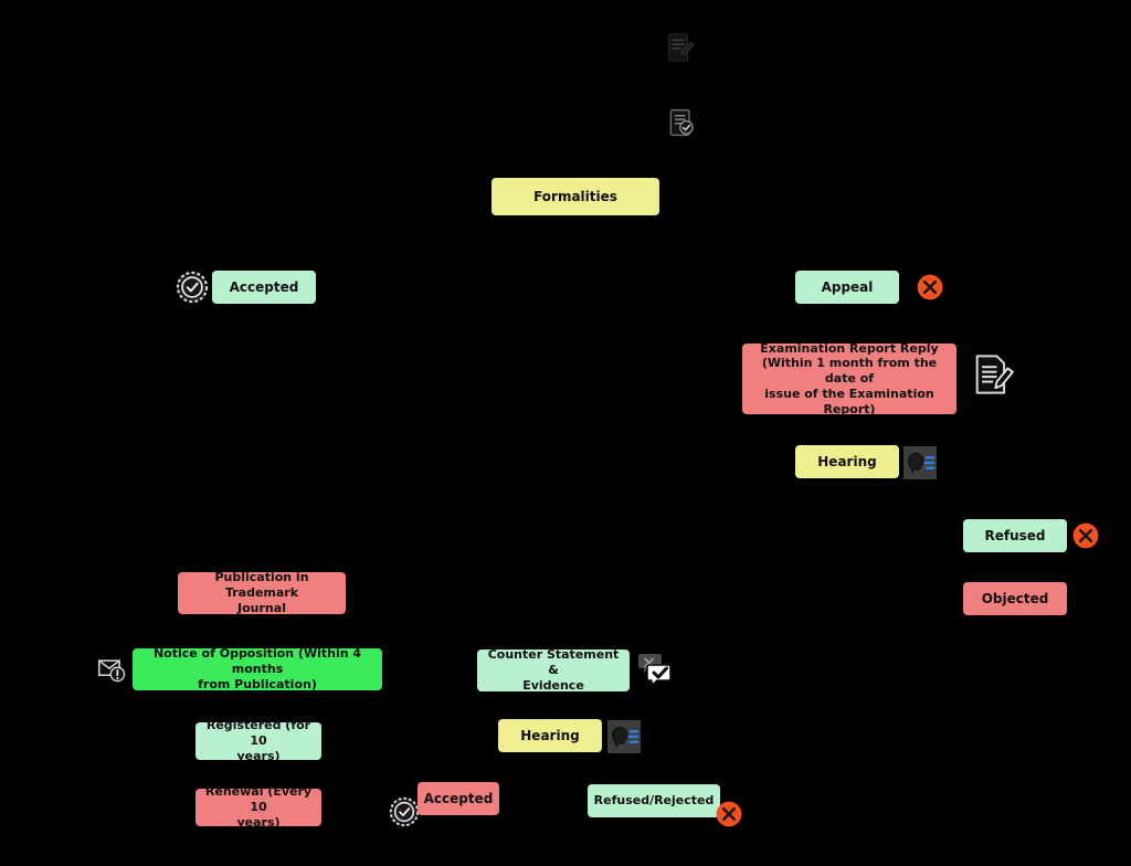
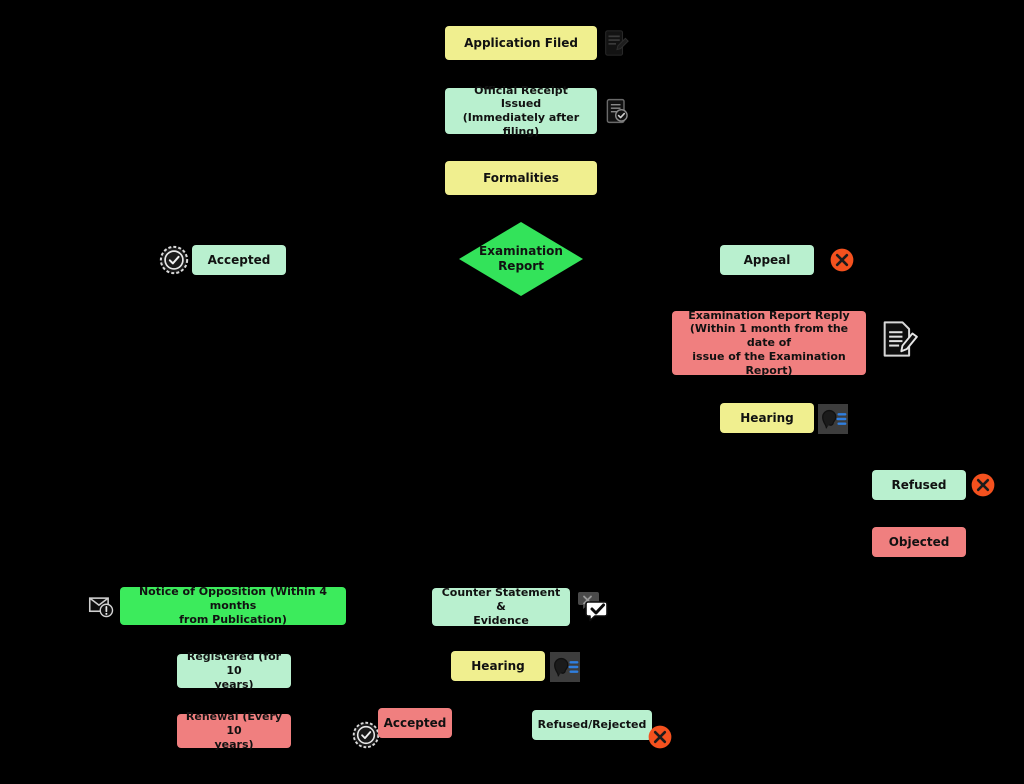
+ Application Filed
+ Official Receipt Issued
+ (Immediately after filing)
  Formalities
+ Examination
+ Report
  Accepted
  Appeal
  Examination Report Reply
  (Within 1 month from the date of
  issue of the Examination Report)
  Hearing
  Refused
  Objected
- Publication in Trademark
- Journal
  Notice of Opposition (Within 4 months
  from Publication)
  Counter Statement &
  Evidence
  Registered (for 10
  years)
  Hearing
  Renewal (Every 10
  years)
  Accepted
  Refused/Rejected
